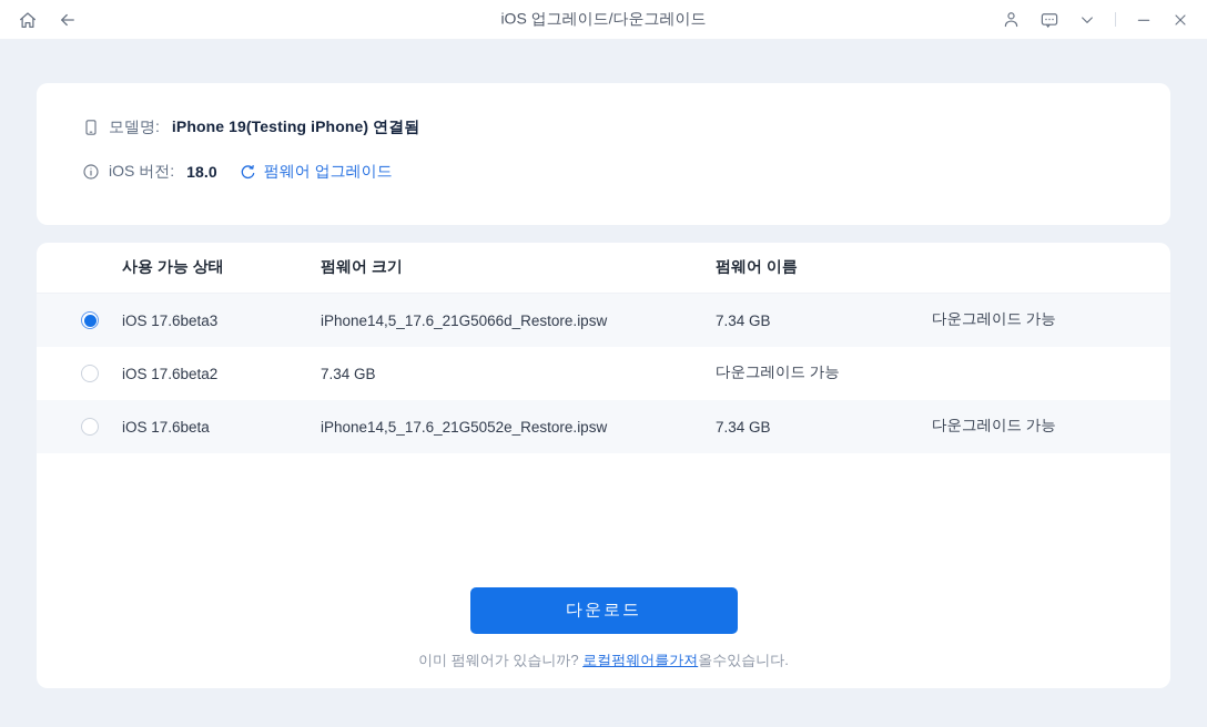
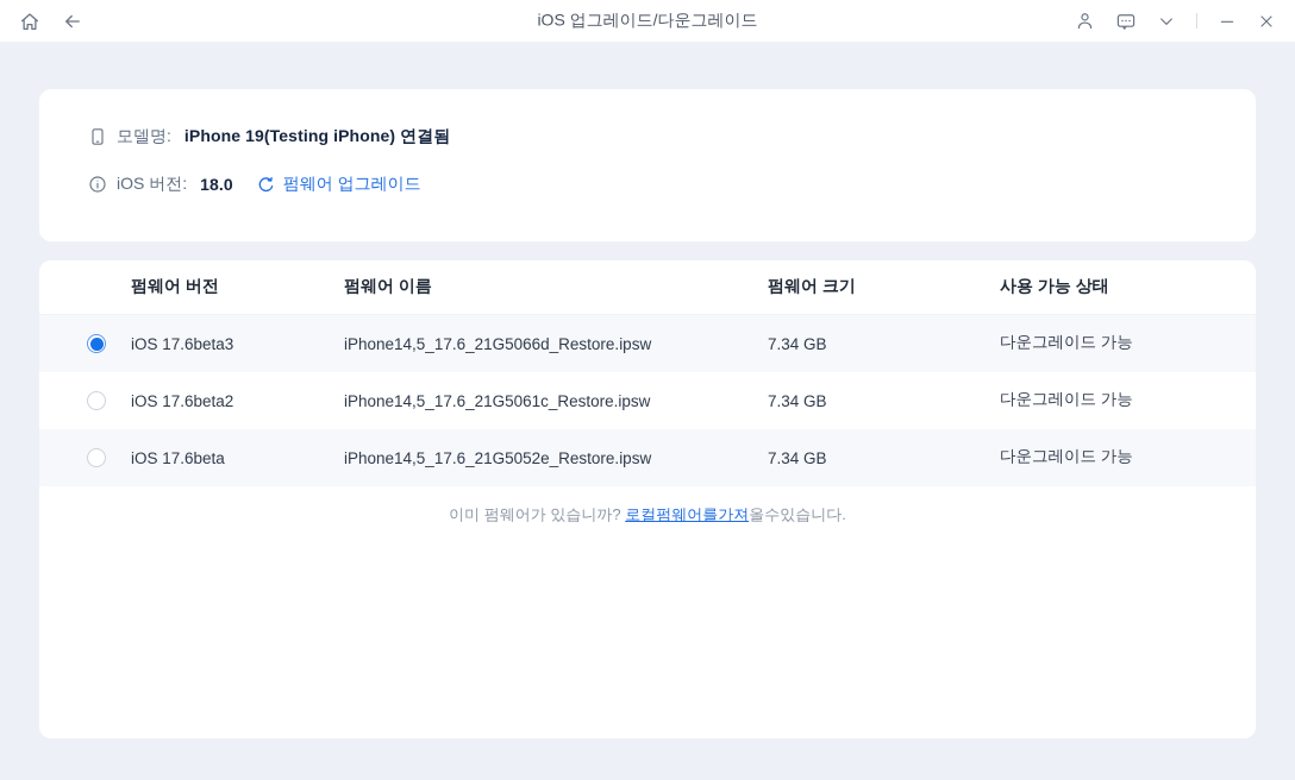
  iOS 업그레이드/다운그레이드
  모델명:
  iPhone 19(Testing iPhone) 연결됨
  iOS 버전:
  18.0
  펌웨어 업그레이드
+ 펌웨어 버전
- 사용 가능 상태
+ 펌웨어 이름
  펌웨어 크기
- 펌웨어 이름
+ 사용 가능 상태
  iOS 17.6beta3
  iPhone14,5_17.6_21G5066d_Restore.ipsw
  7.34 GB
  다운그레이드 가능
  iOS 17.6beta2
+ iPhone14,5_17.6_21G5061c_Restore.ipsw
  7.34 GB
  다운그레이드 가능
  iOS 17.6beta
  iPhone14,5_17.6_21G5052e_Restore.ipsw
  7.34 GB
  다운그레이드 가능
- 다운로드
  이미 펌웨어가 있습니까? 로컬펌웨어를가져올수있습니다.
